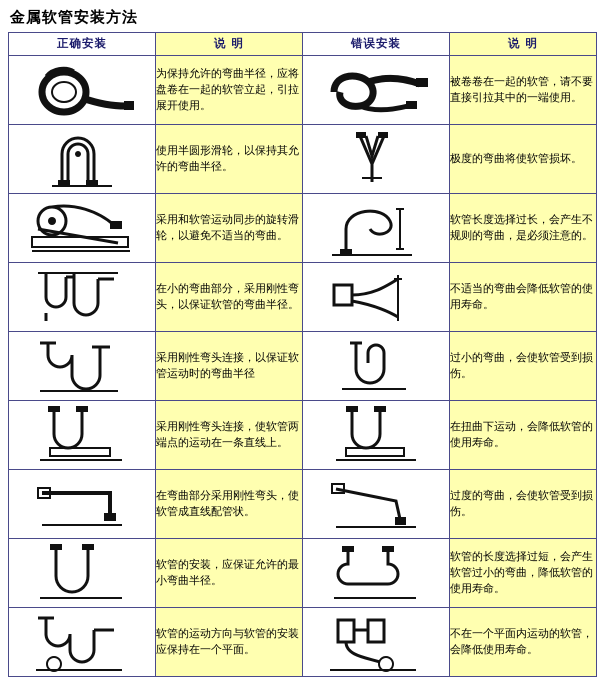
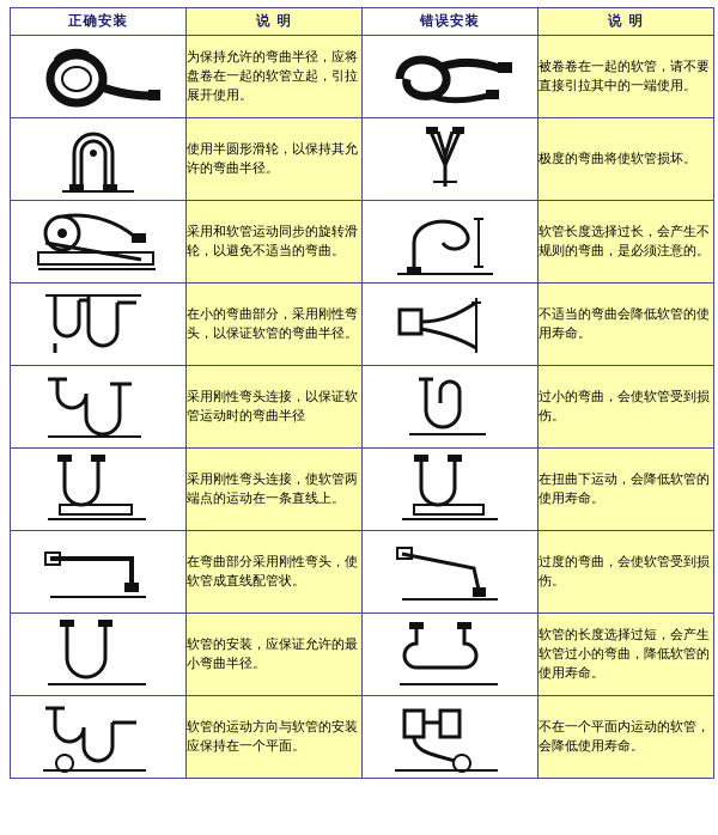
- 金属软管安装方法
  正确安装	说 明	错误安装	说 明
  	为保持允许的弯曲半径，应将盘卷在一起的软管立起，引拉展开使用。		被卷卷在一起的软管，请不要直接引拉其中的一端使用。
  	使用半圆形滑轮，以保持其允许的弯曲半径。		极度的弯曲将使软管损坏。
  	采用和软管运动同步的旋转滑轮，以避免不适当的弯曲。		软管长度选择过长，会产生不规则的弯曲，是必须注意的。
  	在小的弯曲部分，采用刚性弯头，以保证软管的弯曲半径。		不适当的弯曲会降低软管的使用寿命。
  	采用刚性弯头连接，以保证软管运动时的弯曲半径		过小的弯曲，会使软管受到损伤。
  	采用刚性弯头连接，使软管两端点的运动在一条直线上。		在扭曲下运动，会降低软管的使用寿命。
  	在弯曲部分采用刚性弯头，使软管成直线配管状。		过度的弯曲，会使软管受到损伤。
  	软管的安装，应保证允许的最小弯曲半径。		软管的长度选择过短，会产生软管过小的弯曲，降低软管的使用寿命。
  	软管的运动方向与软管的安装应保持在一个平面。		不在一个平面内运动的软管，会降低使用寿命。
